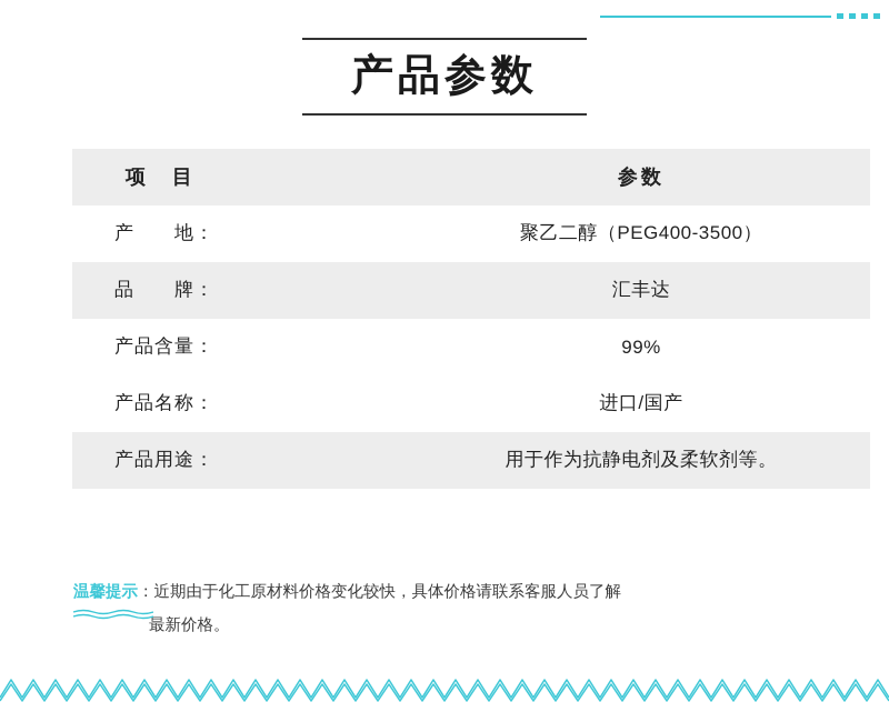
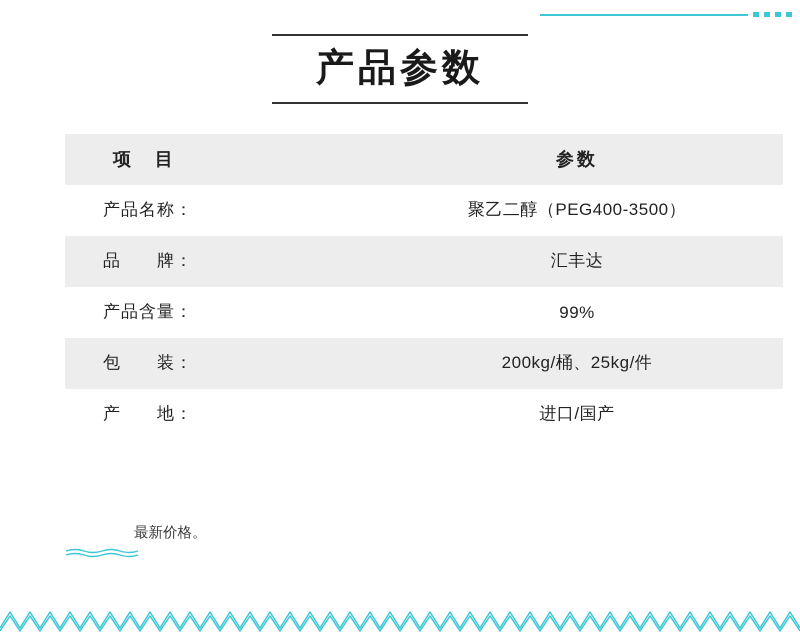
  产品参数
  项 目	参数
- 产 地：	聚乙二醇（PEG400-3500）
+ 产品名称：	聚乙二醇（PEG400-3500）
  品 牌：	汇丰达
  产品含量：	99%
+ 包 装：	200kg/桶、25kg/件
- 产品名称：	进口/国产
+ 产 地：	进口/国产
- 产品用途：	用于作为抗静电剂及柔软剂等。
- 温馨提示：近期由于化工原材料价格变化较快，具体价格请联系客服人员了解
  最新价格。
